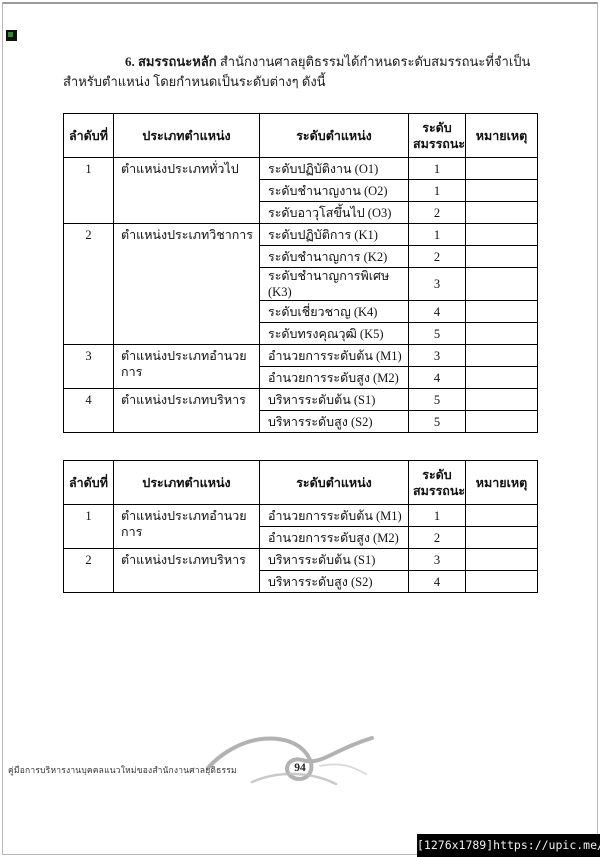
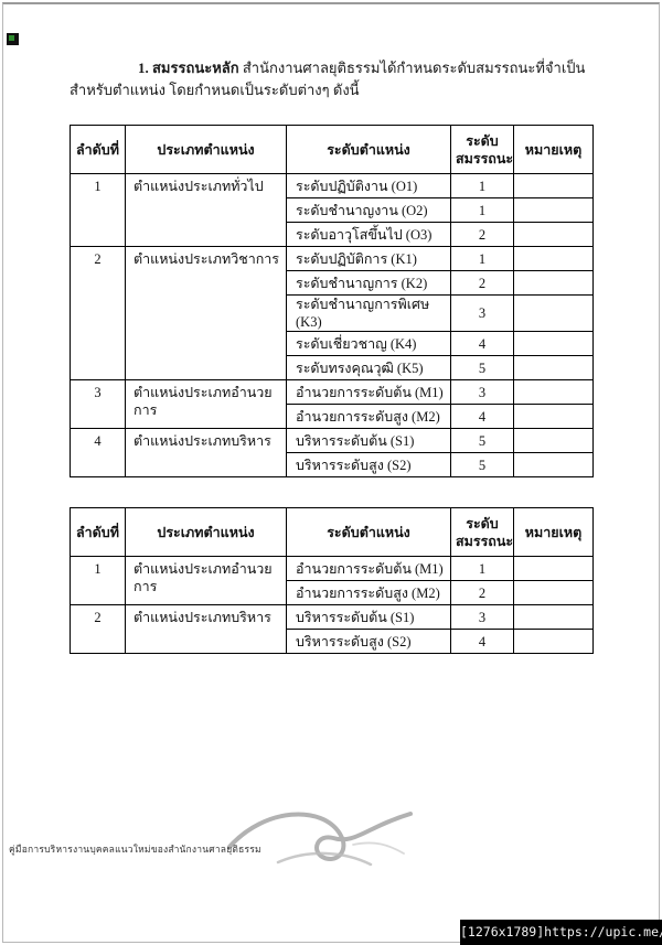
- 6. สมรรถนะหลัก สำนักงานศาลยุติธรรมได้กำหนดระดับสมรรถนะที่จำเป็นสำหรับตำแหน่ง โดยกำหนดเป็นระดับต่างๆ ดังนี้
+ 1. สมรรถนะหลัก สำนักงานศาลยุติธรรมได้กำหนดระดับสมรรถนะที่จำเป็นสำหรับตำแหน่ง โดยกำหนดเป็นระดับต่างๆ ดังนี้
  ลำดับที่	ประเภทตำแหน่ง	ระดับตำแหน่ง	ระดับ สมรรถนะ	หมายเหตุ
  1	ตำแหน่งประเภททั่วไป	ระดับปฏิบัติงาน (O1)	1
  ระดับชำนาญงาน (O2)	1
  ระดับอาวุโสขึ้นไป (O3)	2
  2	ตำแหน่งประเภทวิชาการ	ระดับปฏิบัติการ (K1)	1
  ระดับชำนาญการ (K2)	2
  ระดับชำนาญการพิเศษ (K3)	3
  ระดับเชี่ยวชาญ (K4)	4
  ระดับทรงคุณวุฒิ (K5)	5
  3	ตำแหน่งประเภทอำนวยการ	อำนวยการระดับต้น (M1)	3
  อำนวยการระดับสูง (M2)	4
  4	ตำแหน่งประเภทบริหาร	บริหารระดับต้น (S1)	5
  บริหารระดับสูง (S2)	5
  ลำดับที่	ประเภทตำแหน่ง	ระดับตำแหน่ง	ระดับ สมรรถนะ	หมายเหตุ
  1	ตำแหน่งประเภทอำนวยการ	อำนวยการระดับต้น (M1)	1
  อำนวยการระดับสูง (M2)	2
  2	ตำแหน่งประเภทบริหาร	บริหารระดับต้น (S1)	3
  บริหารระดับสูง (S2)	4
  คู่มือการบริหารงานบุคคลแนวใหม่ของสำนักงานศาลยุติธรรม
- 94
  [1276x1789]https://upic.me
